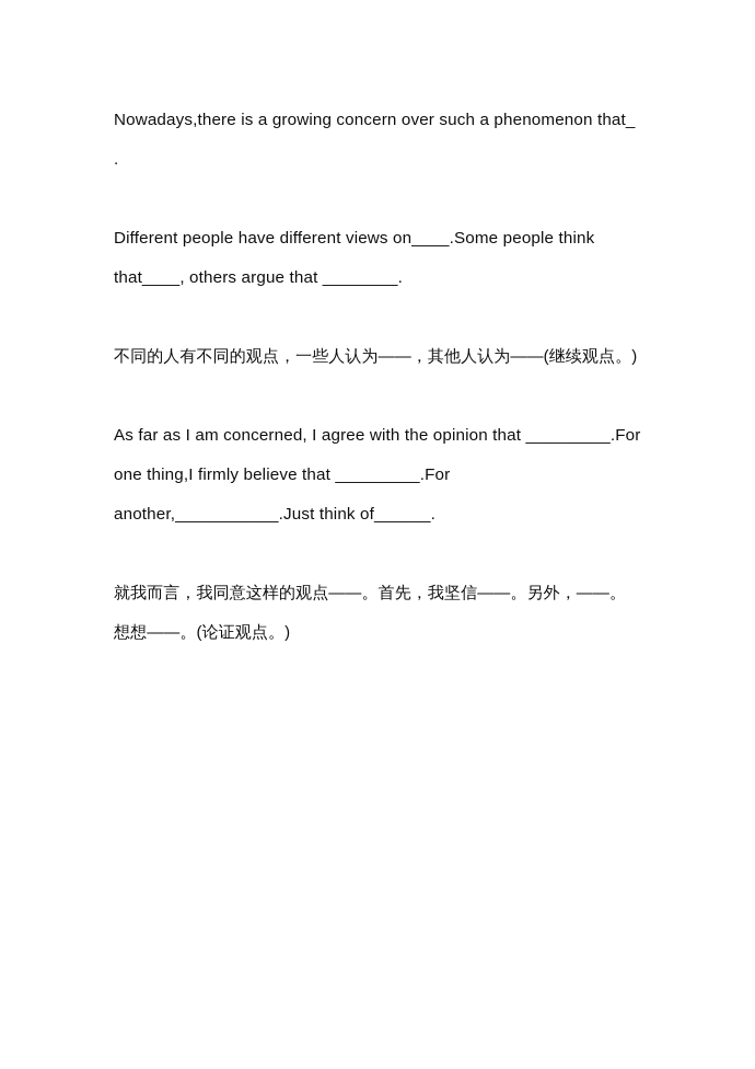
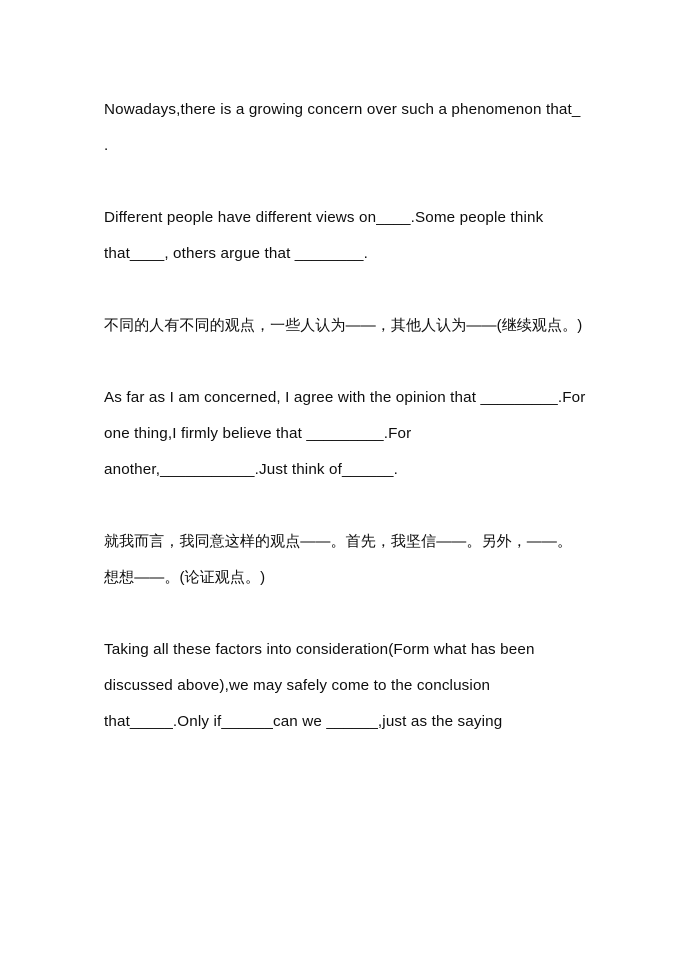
  Nowadays,there is a growing concern over such a phenomenon that_ .
  Different people have different views on____.Some people think that____, others argue that ________.
  不同的人有不同的观点，一些人认为——，其他人认为——(继续观点。)
  As far as I am concerned, I agree with the opinion that _________.For one thing,I firmly believe that _________.For another,___________.Just think of______.
  就我而言，我同意这样的观点——。首先，我坚信——。另外，——。想想——。(论证观点。)
+ Taking all these factors into consideration(Form what has been discussed above),we may safely come to the conclusion that_____.Only if______can we ______,just as the saying
